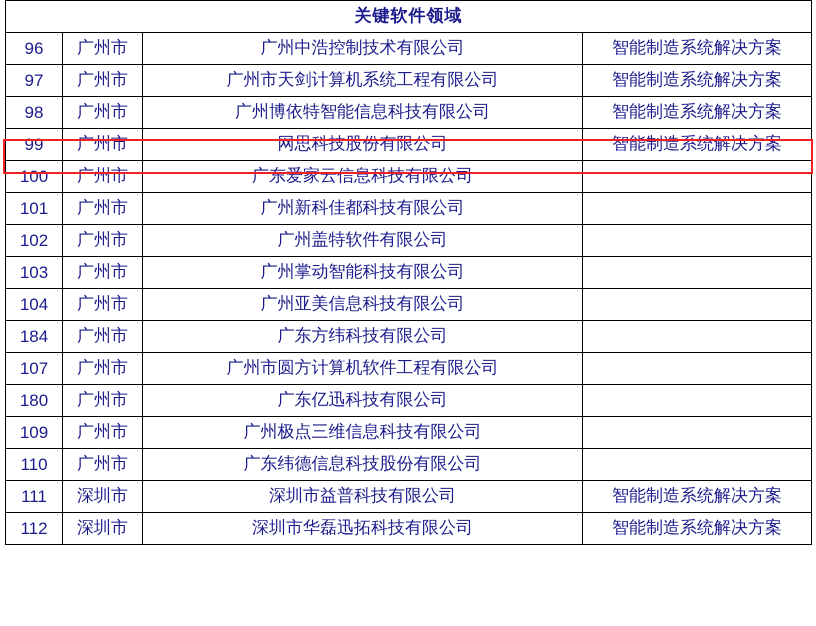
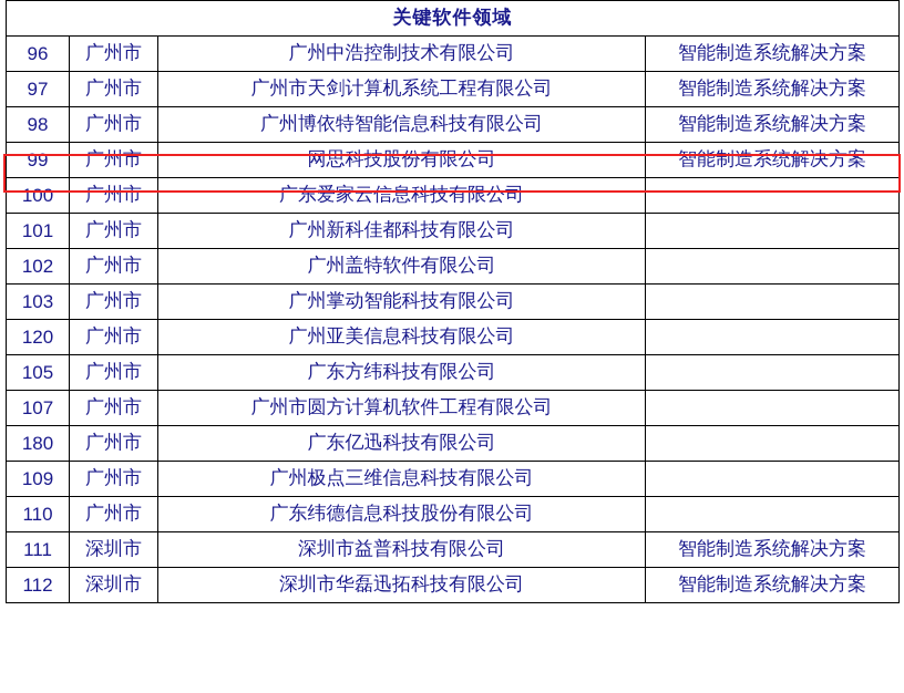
  关键软件领域
  96	广州市	广州中浩控制技术有限公司	智能制造系统解决方案
  97	广州市	广州市天剑计算机系统工程有限公司	智能制造系统解决方案
  98	广州市	广州博依特智能信息科技有限公司	智能制造系统解决方案
  99	广州市	网思科技股份有限公司	智能制造系统解决方案
  100	广州市	广东爱家云信息科技有限公司
  101	广州市	广州新科佳都科技有限公司
  102	广州市	广州盖特软件有限公司
  103	广州市	广州掌动智能科技有限公司
- 104	广州市	广州亚美信息科技有限公司
+ 120	广州市	广州亚美信息科技有限公司
- 184	广州市	广东方纬科技有限公司
+ 105	广州市	广东方纬科技有限公司
  107	广州市	广州市圆方计算机软件工程有限公司
  180	广州市	广东亿迅科技有限公司
  109	广州市	广州极点三维信息科技有限公司
  110	广州市	广东纬德信息科技股份有限公司
  111	深圳市	深圳市益普科技有限公司	智能制造系统解决方案
  112	深圳市	深圳市华磊迅拓科技有限公司	智能制造系统解决方案
